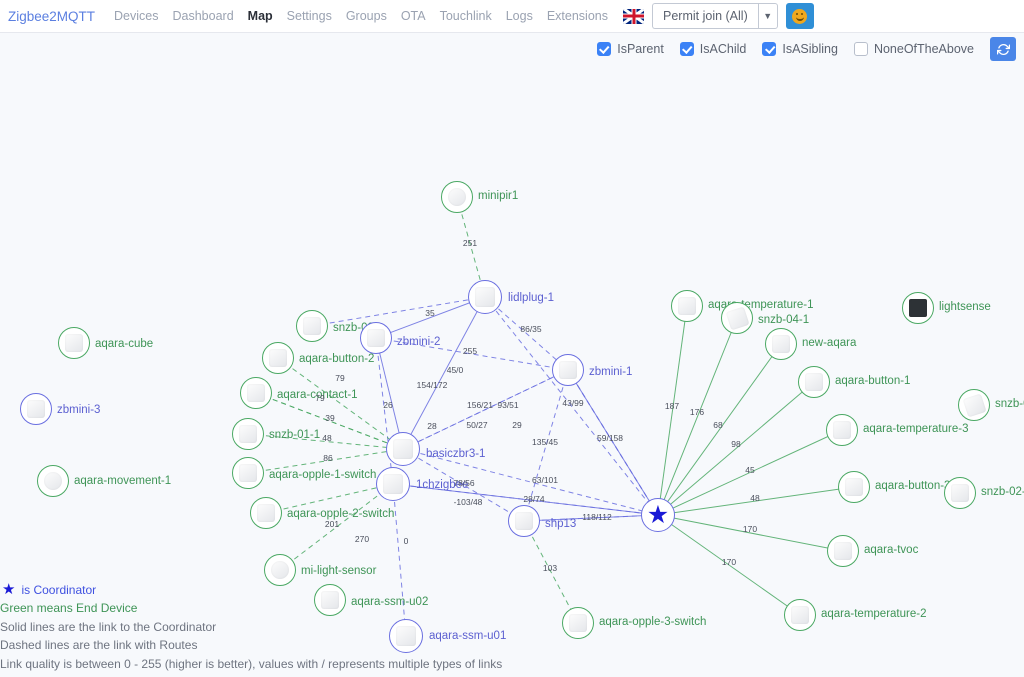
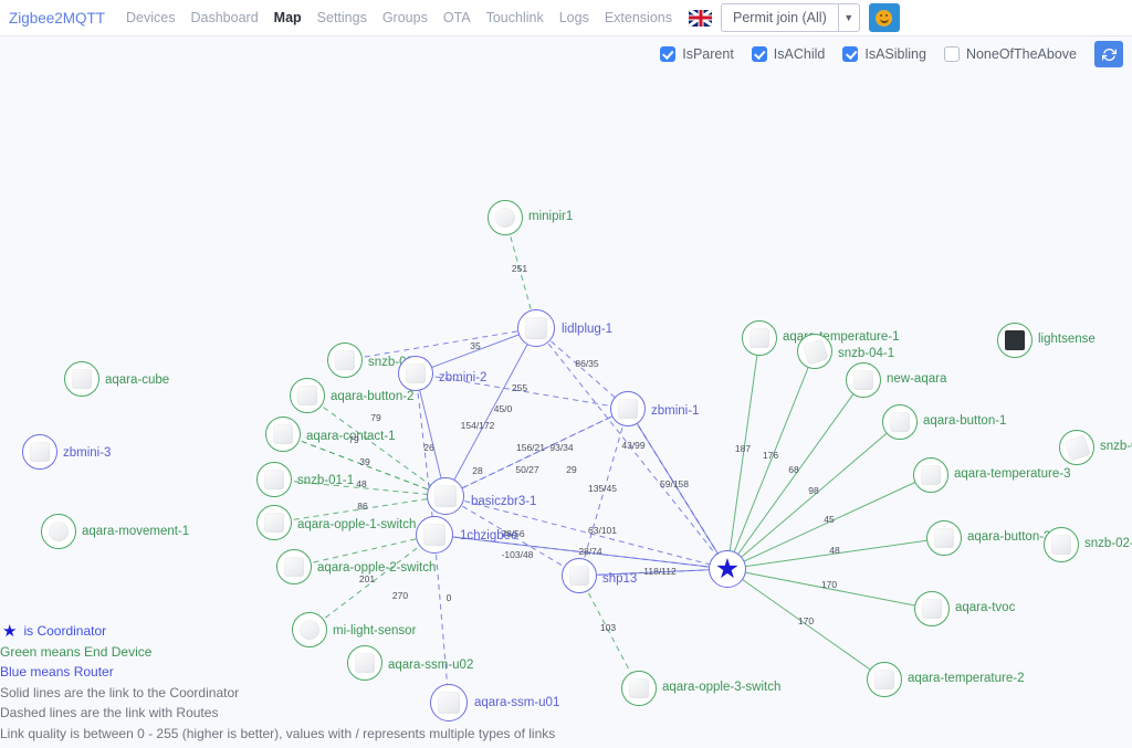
  Zigbee2MQTT
  Devices
  Dashboard
  Map
  Settings
  Groups
  OTA
  Touchlink
  Logs
  Extensions
  Permit join (All)
  ▼
  IsParent
  IsAChild
  IsASibling
  NoneOfTheAbove
  ★
  minipir1
  lidlplug-1
  snzb-
  zbmini-2
  zbmini-1
  aqara-button-2
  aqara-contact-1
  snzb-01-1
  basiczbr3-1
  aqara-opple-1-switch
  1chzigbee
  aqara-opple-2-switch
  shp13
  mi-light-sensor
  aqara-ssm-u02
  aqara-ssm-u01
  aqara-opple-3-switch
  aqara-cube
  zbmini-3
  aqara-movement-1
  aqaemperature-1
  snzb-04-1
  new-aqara
  lightsense
  aqara-button-1
  snzb-
  aqara-temperature-3
  aqara-button-
  snzb-02
  aqara-tvoc
  aqara-temperature-2
  251
  35
  86/35
  255
  45/0
  154/172
  156/21
- 93/51
+ 93/34
  26
  28
  50/27
  29
  43/99
  135/45
  59/158
  78/56
  -103/48
  63/101
  28/74
  118/112
  103
  0
  79
  79
  39
  48
  86
  201
  270
  187
  176
  68
  98
  45
  48
  170
  170
  ★
  is Coordinator
  Green means End Device
+ Blue means Router
  Solid lines are the link to the Coordinator
  Dashed lines are the link with Routes
  Link quality is between 0 - 255 (higher is better), values with / represents multiple types of links
